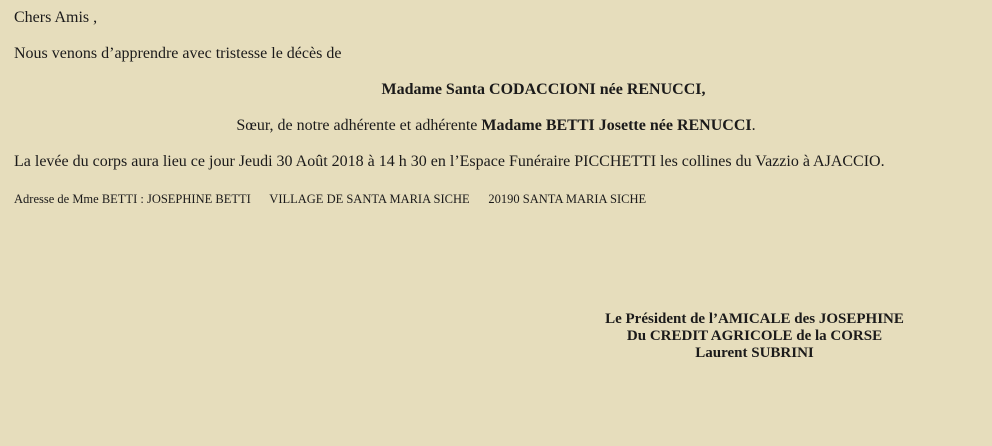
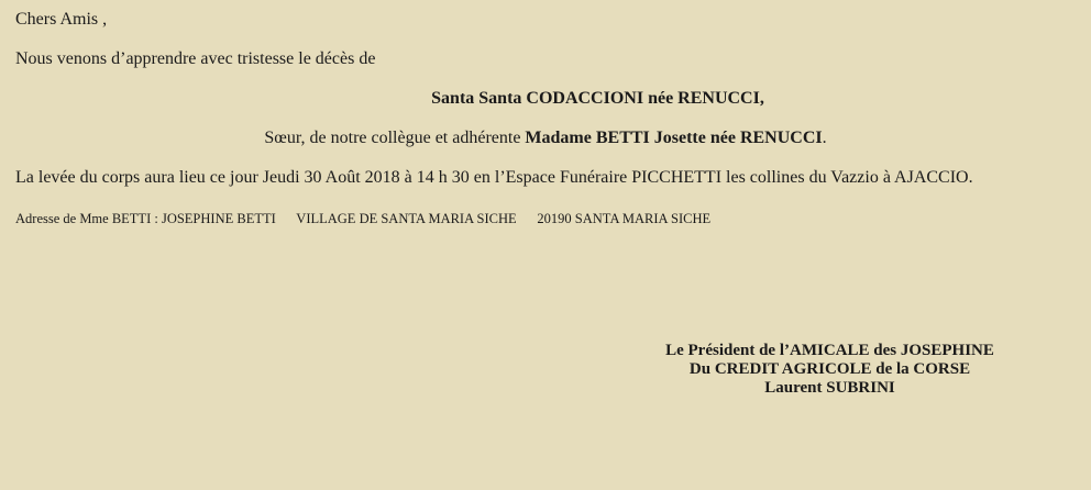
  Chers Amis ,
  Nous venons d’apprendre avec tristesse le décès de
- Madame Santa CODACCIONI née RENUCCI,
+ Santa Santa CODACCIONI née RENUCCI,
- Sœur, de notre adhérente et adhérente Madame BETTI Josette née RENUCCI.
+ Sœur, de notre collègue et adhérente Madame BETTI Josette née RENUCCI.
  La levée du corps aura lieu ce jour Jeudi 30 Août 2018 à 14 h 30 en l’Espace Funéraire PICCHETTI les collines du Vazzio à AJACCIO.
  Adresse de Mme BETTI : JOSEPHINE BETTI VILLAGE DE SANTA MARIA SICHE 20190 SANTA MARIA SICHE
  Le Président de l’AMICALE des JOSEPHINE
  Du CREDIT AGRICOLE de la CORSE
  Laurent SUBRINI
